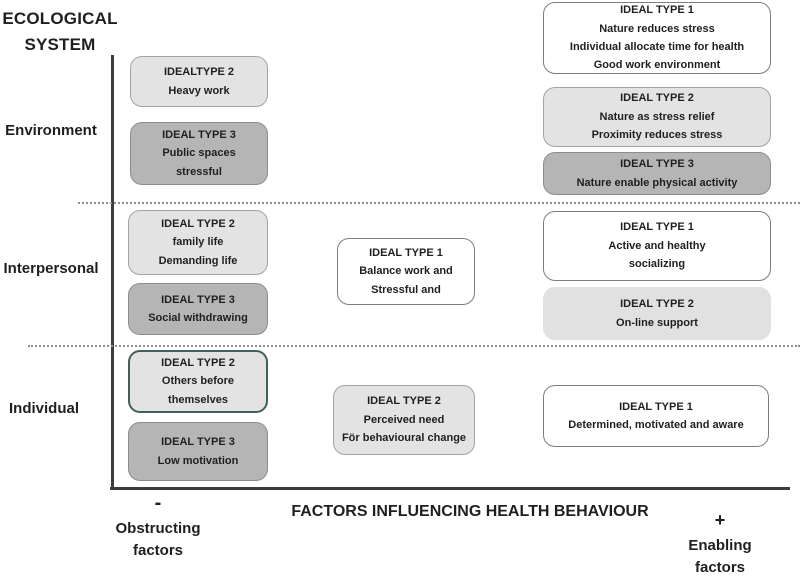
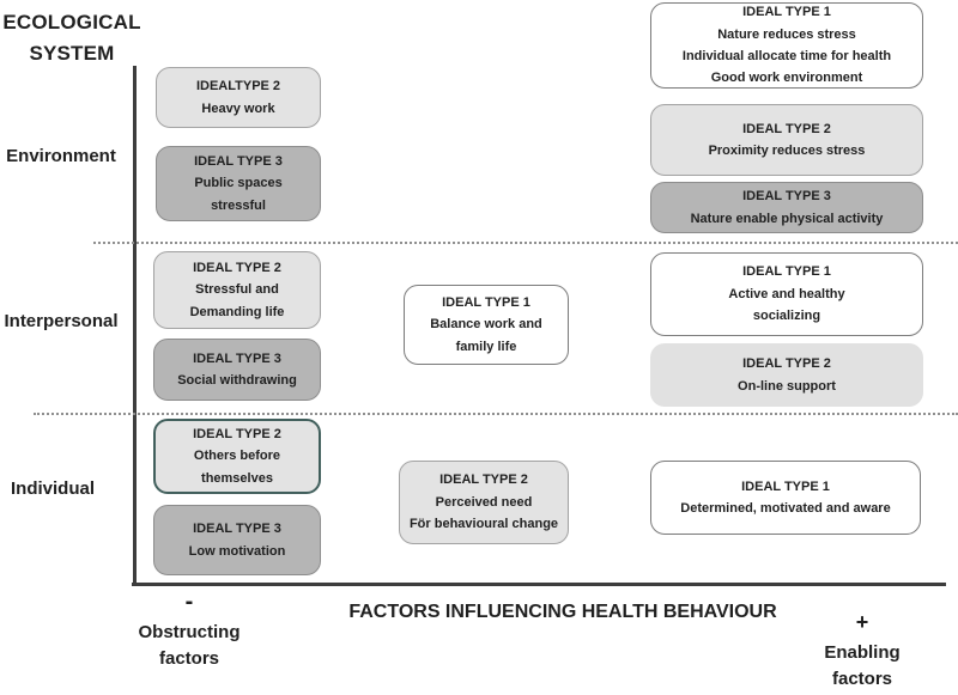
  ECOLOGICAL
  SYSTEM
  Environment
  Interpersonal
  Individual
  IDEALTYPE 2
  Heavy work
  IDEAL TYPE 3
  Public spaces
  stressful
  IDEAL TYPE 1
  Nature reduces stress
  Individual allocate time for health
  Good work environment
  IDEAL TYPE 2
- Nature as stress relief
  Proximity reduces stress
  IDEAL TYPE 3
  Nature enable physical activity
  IDEAL TYPE 2
- family life
+ Stressful and
  Demanding life
  IDEAL TYPE 3
  Social withdrawing
  IDEAL TYPE 1
  Balance work and
- Stressful and
+ family life
  IDEAL TYPE 1
  Active and healthy
  socializing
  IDEAL TYPE 2
  On-line support
  IDEAL TYPE 2
  Others before
  themselves
  IDEAL TYPE 3
  Low motivation
  IDEAL TYPE 2
  Perceived need
  För behavioural change
  IDEAL TYPE 1
  Determined, motivated and aware
  -
  Obstructing
  factors
  FACTORS INFLUENCING HEALTH BEHAVIOUR
  +
  Enabling
  factors
